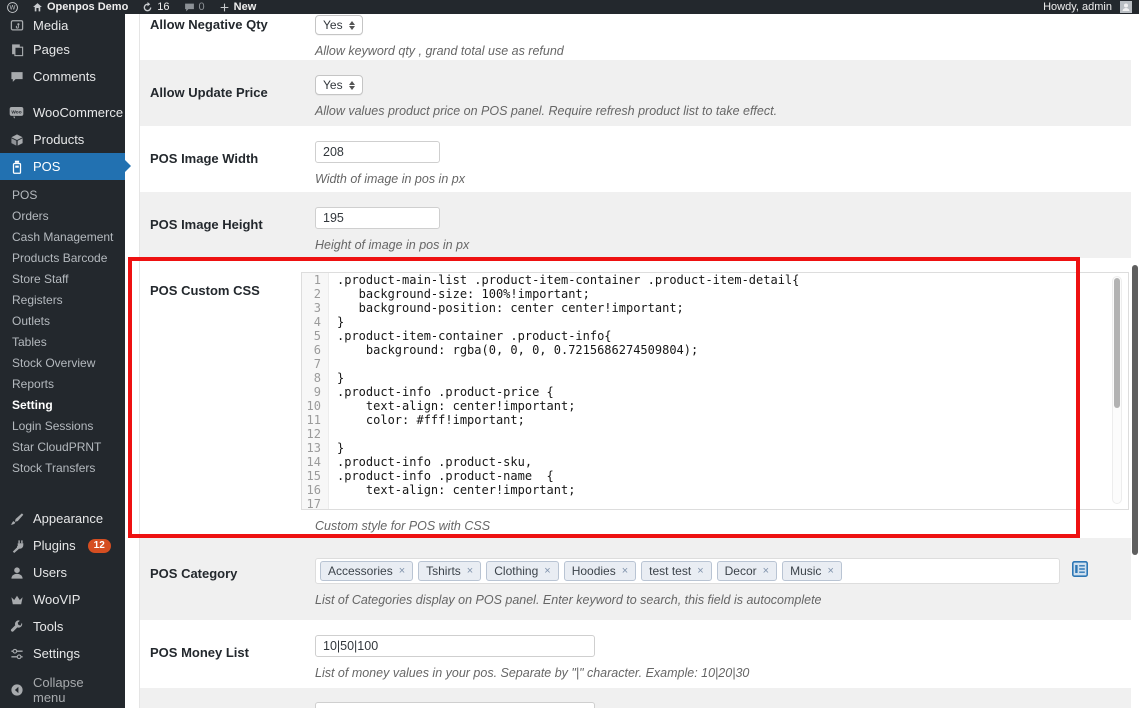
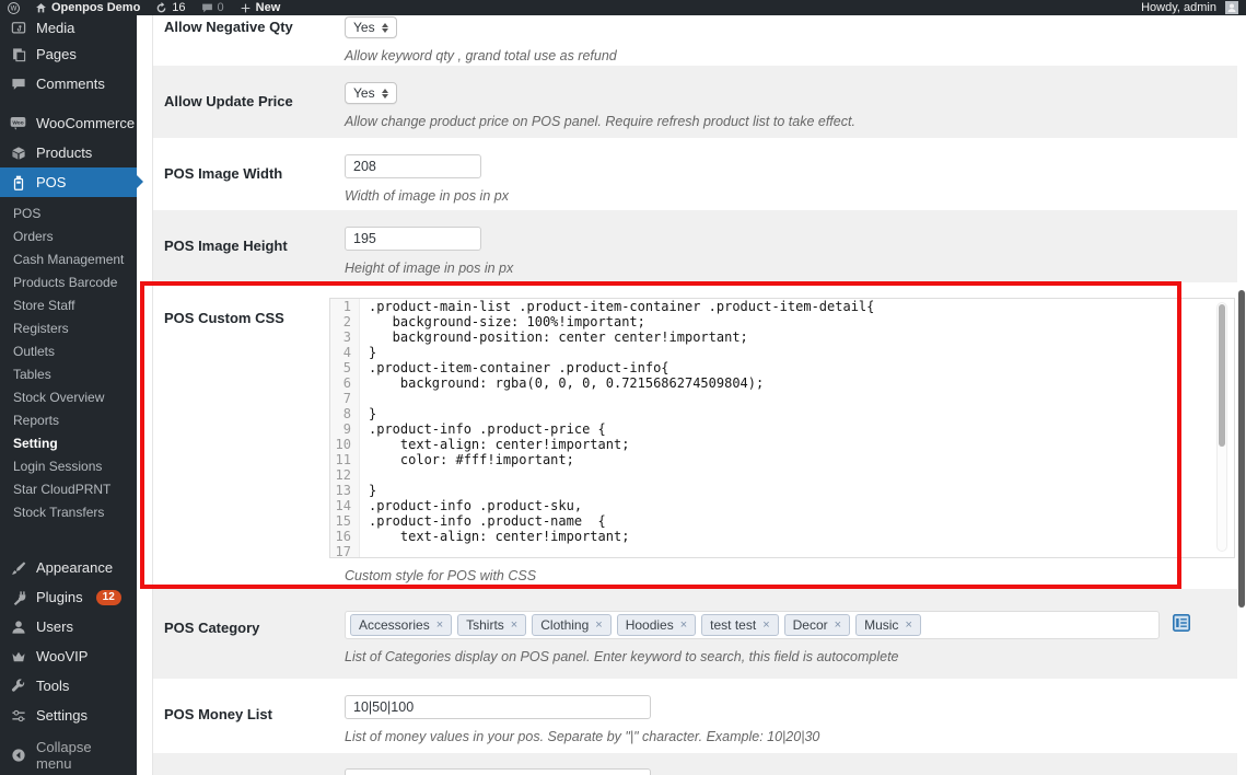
  Openpos Demo
  16
  0
  New
  Howdy, admin
  Media
  Pages
  Comments
  WooCommerce
  Products
  POS
  POS
  Orders
  Cash Management
  Products Barcode
  Store Staff
  Registers
  Outlets
  Tables
  Stock Overview
  Reports
  Setting
  Login Sessions
  Star CloudPRNT
  Stock Transfers
  Appearance
  Plugins
  12
  Users
  WooVIP
  Tools
  Settings
  Collapse menu
  Allow Negative Qty
  Yes
  Allow keyword qty , grand total use as refund
  Allow Update Price
  Yes
- Allow values product price on POS panel. Require refresh product list to take effect.
+ Allow change product price on POS panel. Require refresh product list to take effect.
  POS Image Width
  208
  Width of image in pos in px
  POS Image Height
  195
  Height of image in pos in px
  POS Custom CSS
  1
  .product-main-list .product-item-container .product-item-detail{
  2
  background-size: 100%!important;
  3
  background-position: center center!important;
  4
  }
  5
  .product-item-container .product-info{
  6
  background: rgba(0, 0, 0, 0.7215686274509804);
  7
  8
  }
  9
  .product-info .product-price {
  10
  text-align: center!important;
  11
  color: #fff!important;
  12
  13
  }
  14
  .product-info .product-sku,
  15
  .product-info .product-name {
  16
  text-align: center!important;
  17
  Custom style for POS with CSS
  POS Category
  Accessories
  ×
  Tshirts
  ×
  Clothing
  ×
  Hoodies
  ×
  test test
  ×
  Decor
  ×
  Music
  ×
  List of Categories display on POS panel. Enter keyword to search, this field is autocomplete
  POS Money List
  10|50|100
  List of money values in your pos. Separate by "|" character. Example: 10|20|30
